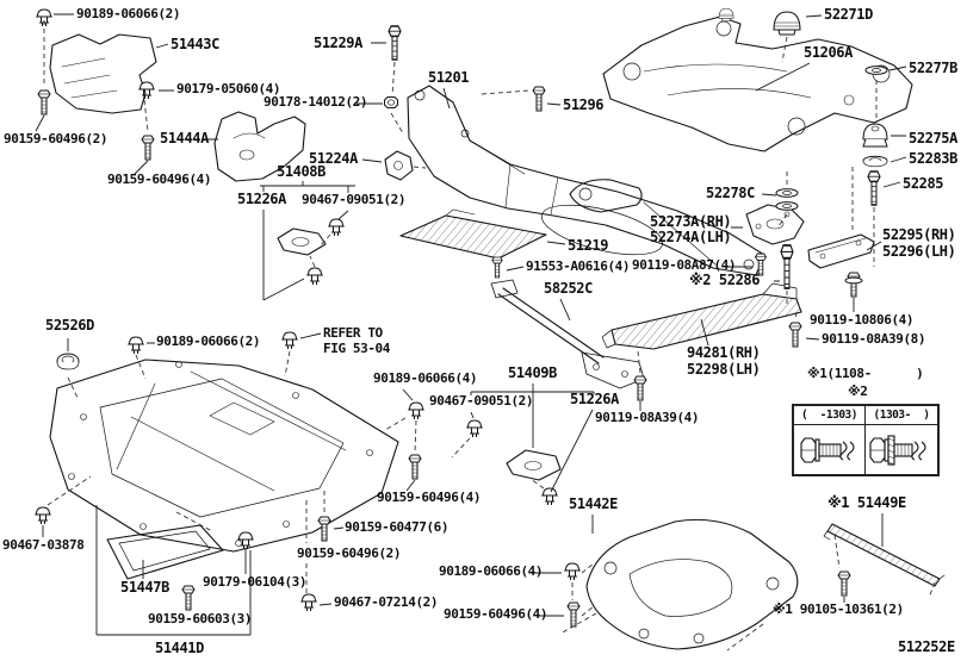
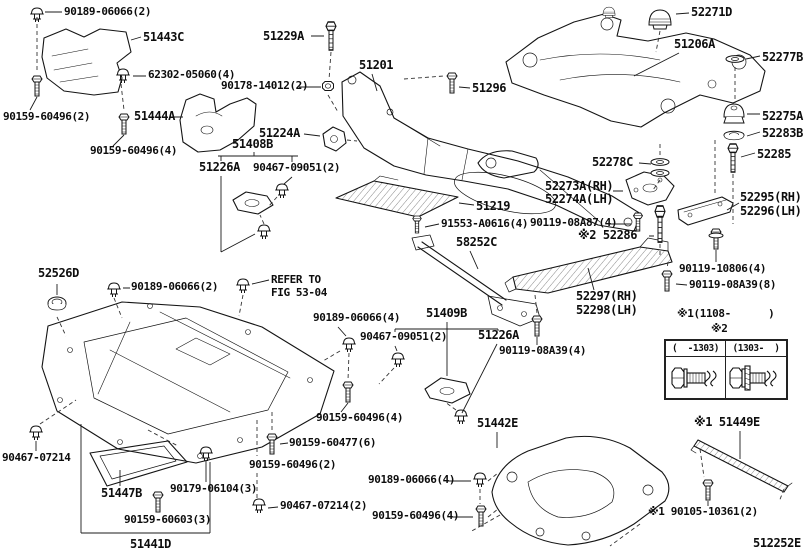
  ( -1303)
  (1303- )
  90189-06066(2)
  51443C
- 90179-05060(4)
+ 62302-05060(4)
  90159-60496(2)
  51444A
  90159-60496(4)
  90178-14012(2)
  51229A
  51201
  51296
  52271D
  51206A
  52277B
  52275A
  52283B
  52285
  52278C
  51224A
  51408B
  51226A
  90467-09051(2)
  51219
  91553-A0616(4)
  58252C
  52273A(RH)
  52274A(LH)
  90119-08A87(4)
  ※2 52286
  52295(RH)
  52296(LH)
  90119-10806(4)
  90119-08A39(8)
- 94281(RH)
+ 52297(RH)
  52298(LH)
  ※1(1108- )
  52526D
  90189-06066(2)
  REFER TO
  FIG 53-04
  90189-06066(4)
  51409B
  90467-09051(2)
  51226A
  90119-08A39(4)
  90159-60496(4)
  51442E
  90159-60477(6)
  90159-60496(2)
- 90467-03878
+ 90467-07214
  90467-07214(2)
  90189-06066(4)
  90159-60496(4)
  51447B
  90179-06104(3)
  90159-60603(3)
  51441D
  ※1 51449E
  ※1 90105-10361(2)
  512252E
  ※2
